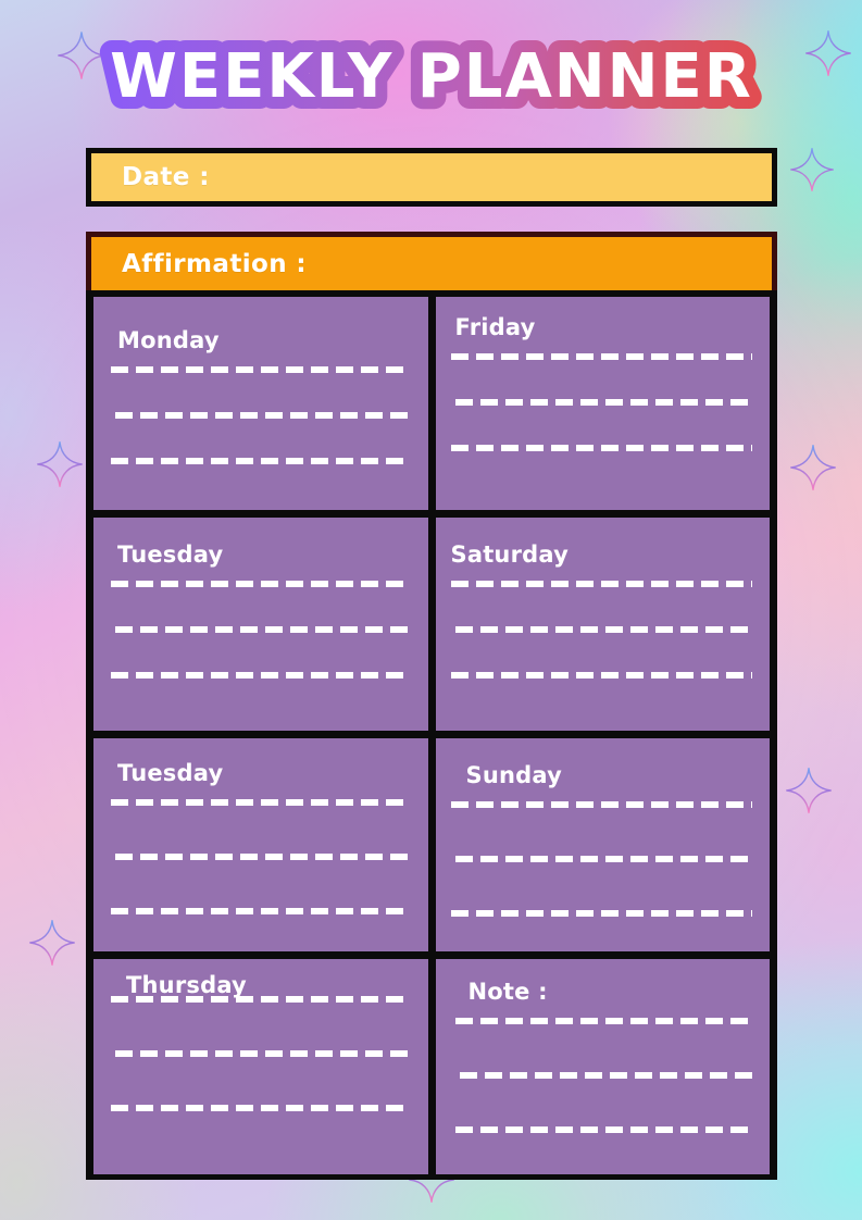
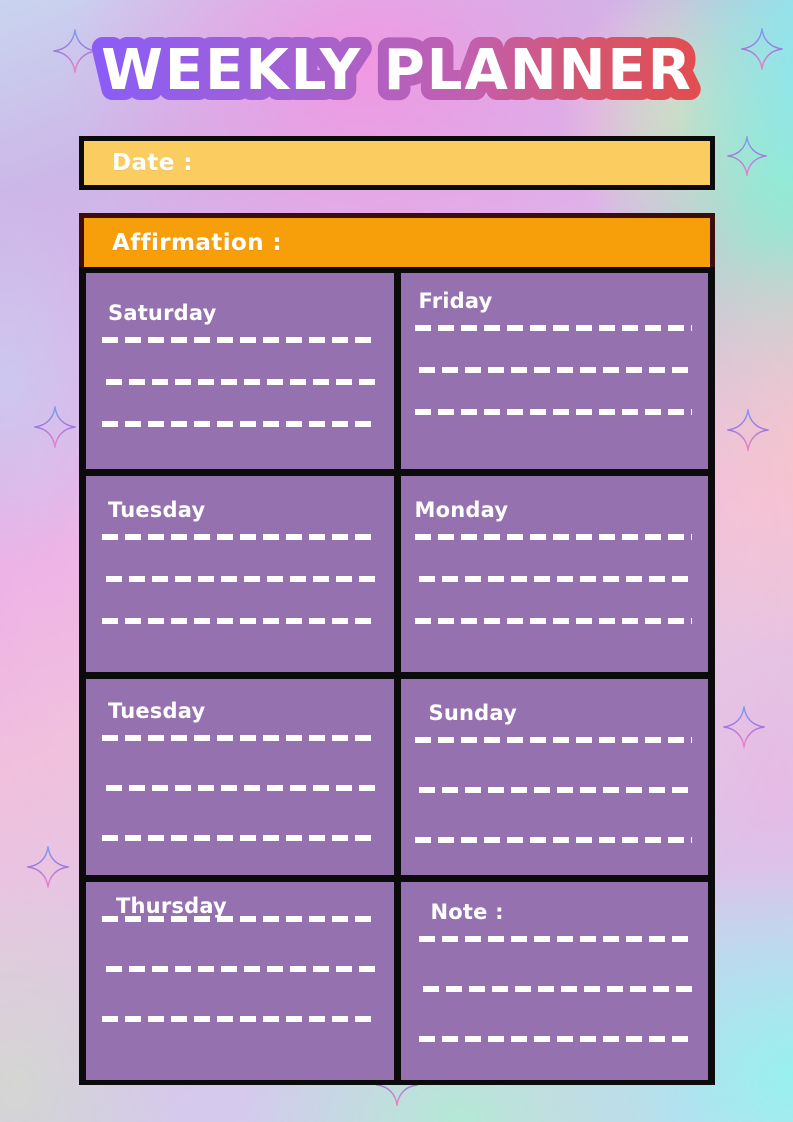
  WEEKLY PLANNER
  Date :
  Affirmation :
- Monday
+ Saturday
  Friday
  Tuesday
- Saturday
+ Monday
  Tuesday
  Sunday
  Thursday
  Note :
